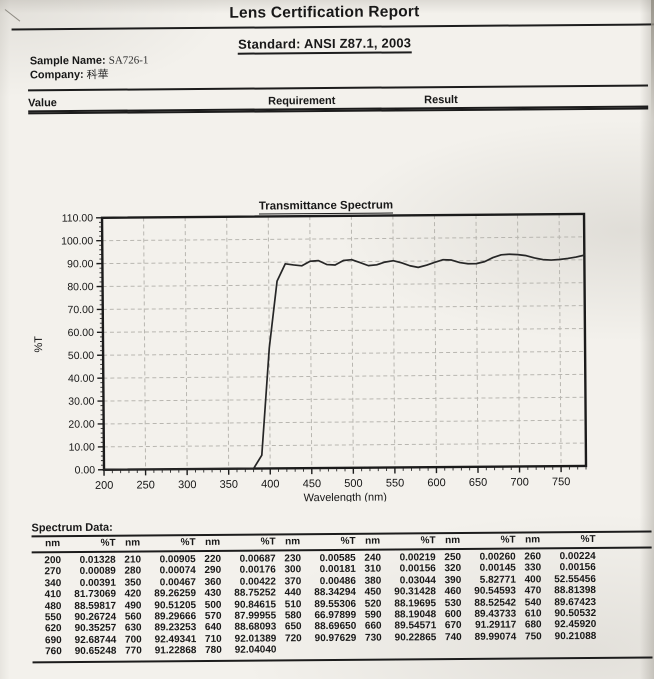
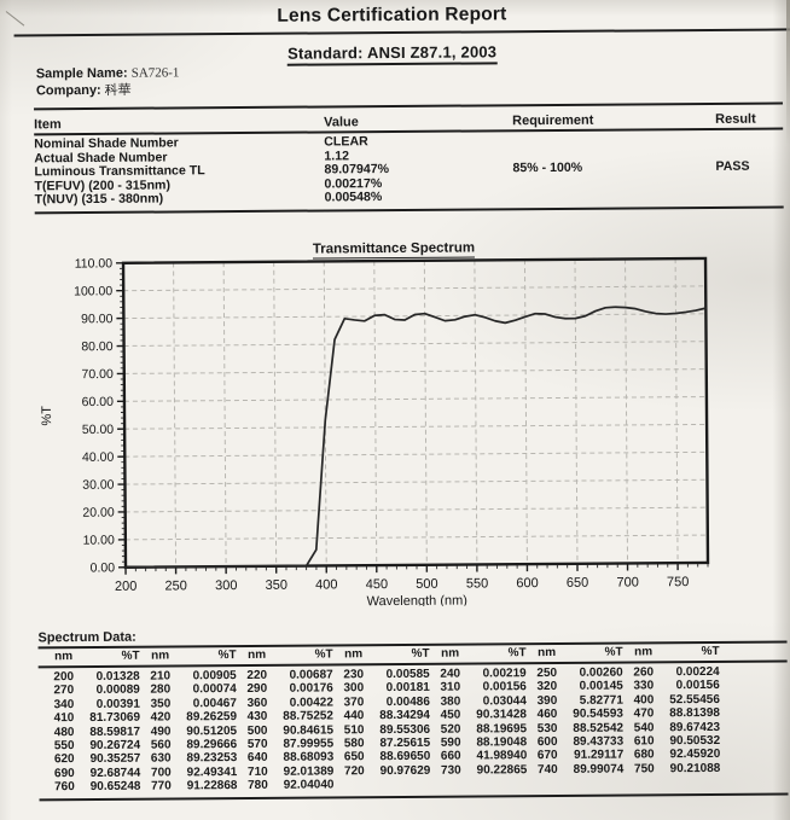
  Lens Certification Report
  Standard: ANSI Z87.1, 2003
  Sample Name: SA726-1
  Company: 科華
+ Item
  Value
  Requirement
  Result
+ Nominal Shade Number
+ CLEAR
+ Actual Shade Number
+ 1.12
+ Luminous Transmittance TL
+ 89.07947%
+ 85% - 100%
+ PASS
+ T(EFUV) (200 - 315nm)
+ 0.00217%
+ T(NUV) (315 - 380nm)
+ 0.00548%
  Transmittance Spectrum
  0.00
  10.00
  20.00
  30.00
  40.00
  50.00
  60.00
  70.00
  80.00
  90.00
  100.00
  110.00
  200
  250
  300
  350
  400
  450
  500
  550
  600
  650
  700
  750
  Wavelength (nm)
  Spectrum Data:
  nm
  %T
  nm
  %T
  nm
  %T
  nm
  %T
  nm
  %T
  nm
  %T
  nm
  %T
  200
  0.01328
  210
  0.00905
  220
  0.00687
  230
  0.00585
  240
  0.00219
  250
  0.00260
  260
  0.00224
  270
  0.00089
  280
  0.00074
  290
  0.00176
  300
  0.00181
  310
  0.00156
  320
  0.00145
  330
  0.00156
  340
  0.00391
  350
  0.00467
  360
  0.00422
  370
  0.00486
  380
  0.03044
  390
  5.82771
  400
  52.55456
  410
  81.73069
  420
  89.26259
  430
  88.75252
  440
  88.34294
  450
  90.31428
  460
  90.54593
  470
  88.81398
  480
  88.59817
  490
  90.51205
  500
  90.84615
  510
  89.55306
  520
  88.19695
  530
  88.52542
  540
  89.67423
  550
  90.26724
  560
  89.29666
  570
  87.99955
  580
- 66.97899
+ 87.25615
  590
  88.19048
  600
  89.43733
  610
  90.50532
  620
  90.35257
  630
  89.23253
  640
  88.68093
  650
  88.69650
  660
- 89.54571
+ 41.98940
  670
  91.29117
  680
  92.45920
  690
  92.68744
  700
  92.49341
  710
  92.01389
  720
  90.97629
  730
  90.22865
  740
  89.99074
  750
  90.21088
  760
  90.65248
  770
  91.22868
  780
  92.04040
